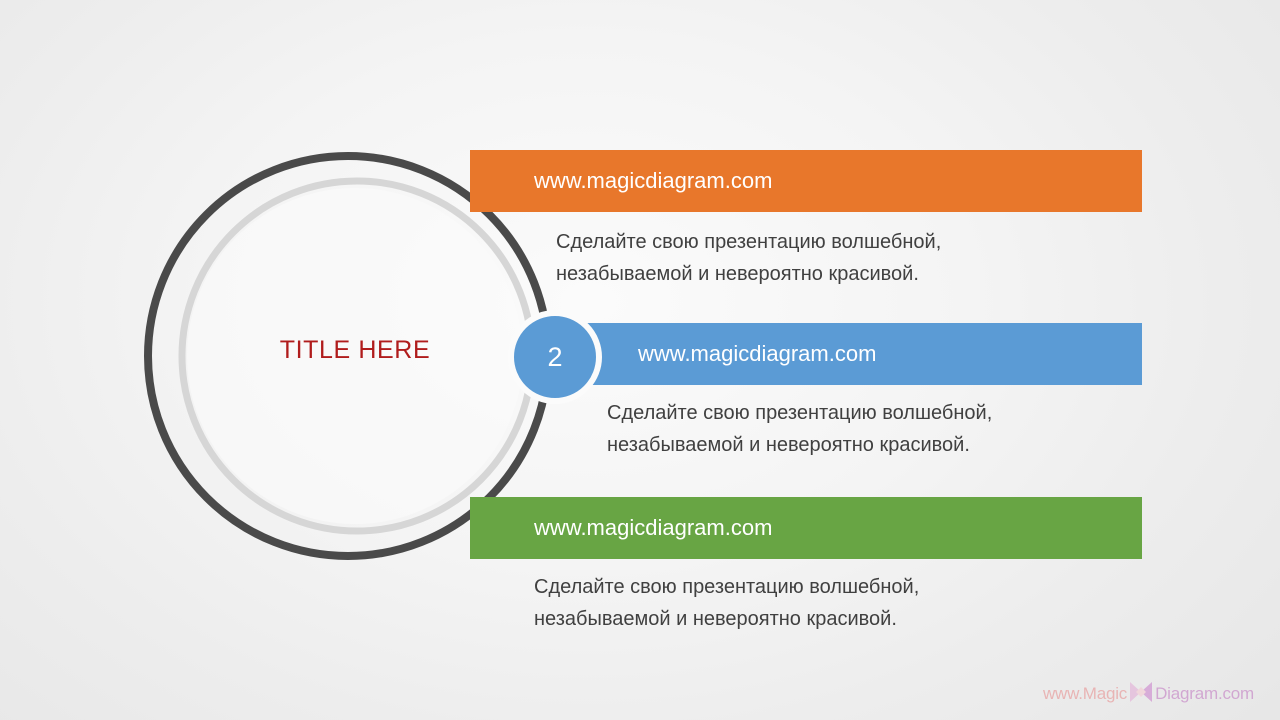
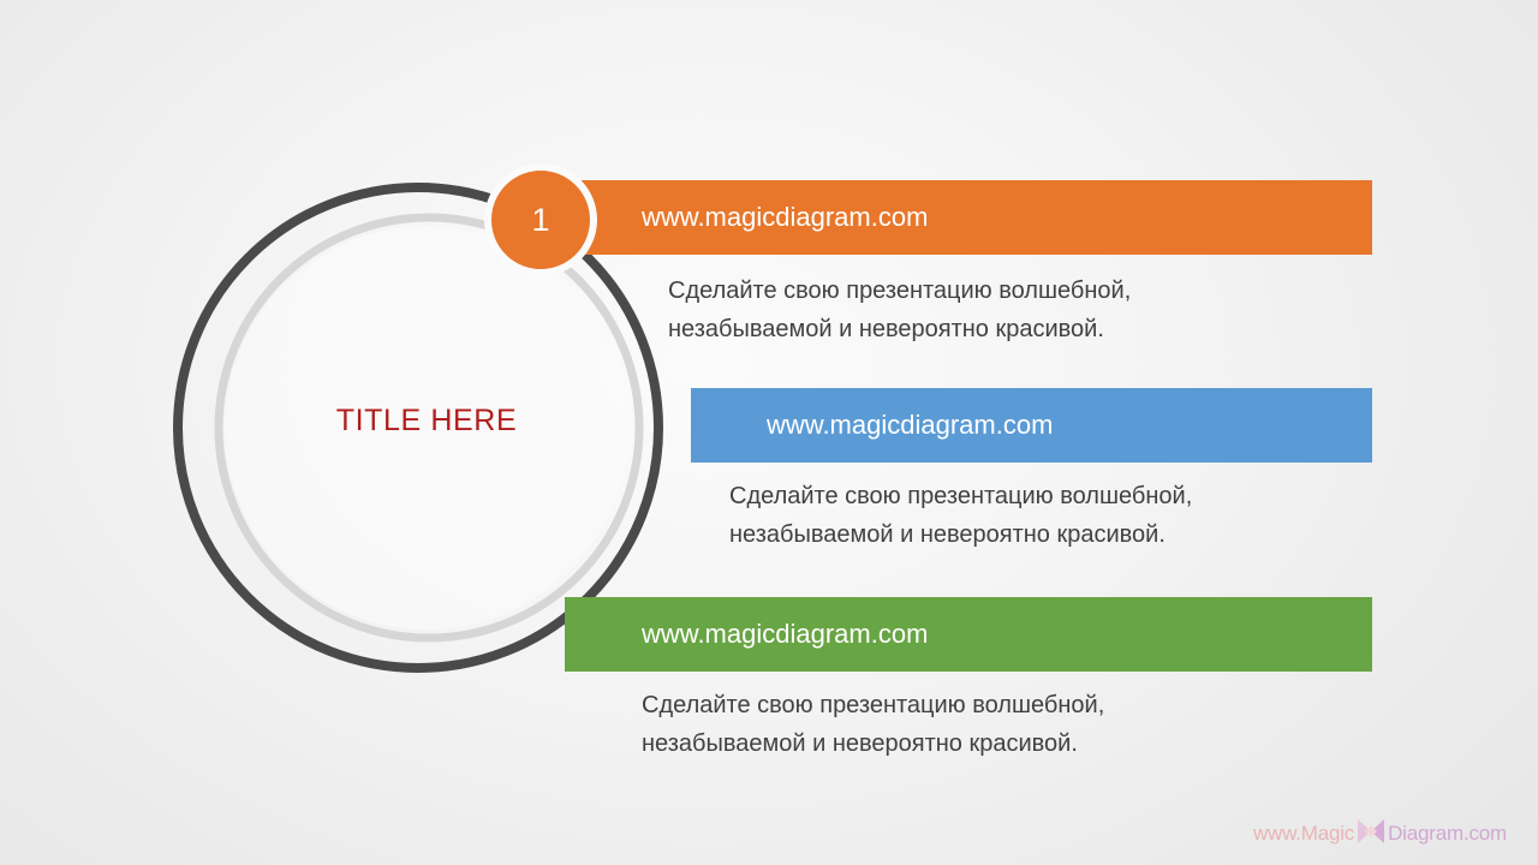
  TITLE HERE
  www.magicdiagram.com
+ 1
  Сделайте свою презентацию волшебной,
  незабываемой и невероятно красивой.
  www.magicdiagram.com
- 2
  Сделайте свою презентацию волшебной,
  незабываемой и невероятно красивой.
  www.magicdiagram.com
  Сделайте свою презентацию волшебной,
  незабываемой и невероятно красивой.
  www.Magic
  Diagram.com
